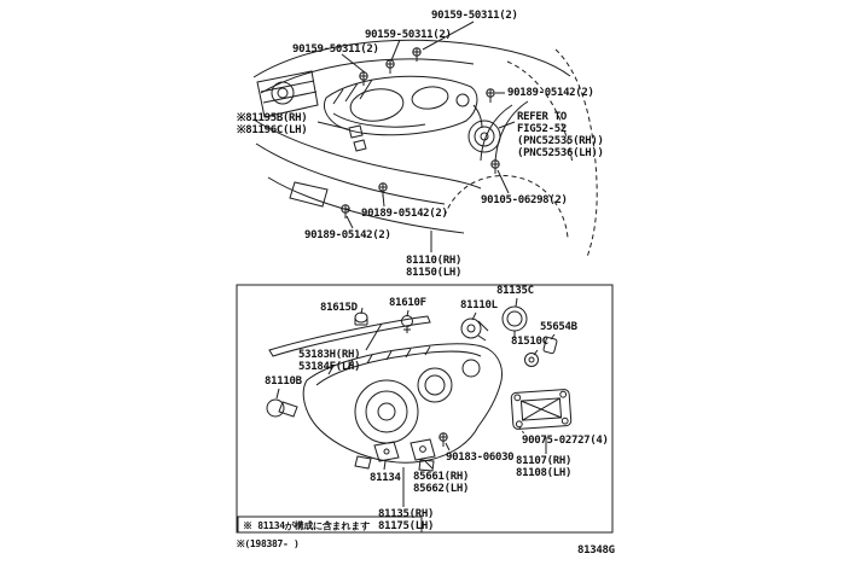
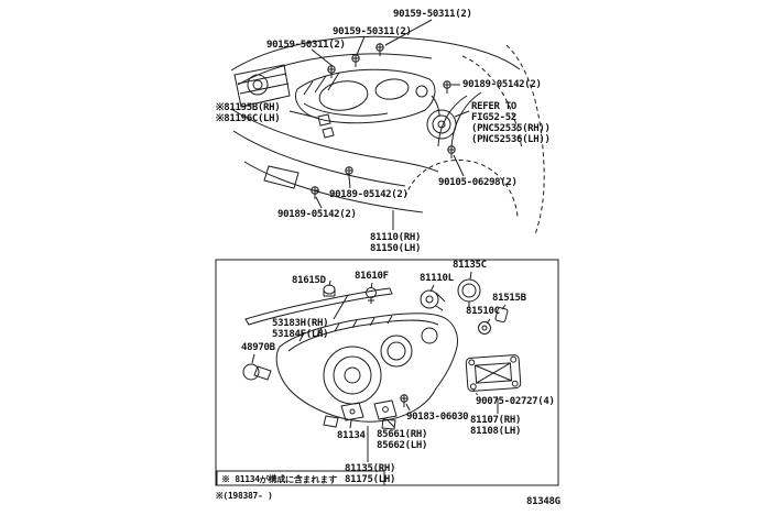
  90159-50311(2)
  90159-50311(2)
  90159-50311(2)
  90189-05142(2)
  ※81195B(RH)
  ※81196C(LH)
  REFER TO
  FIG52-52
  (PNC52535(RH))
  (PNC52536(LH))
  90105-06298(2)
  90189-05142(2)
  90189-05142(2)
  81110(RH)
  81150(LH)
  81135C
  81615D
  81610F
  81110L
- 55654B
+ 81515B
  81510C
  53183H(RH)
  53184F(LH)
- 81110B
+ 48970B
  90075-02727(4)
  90183-06030
  81107(RH)
  81108(LH)
  81134
  85661(RH)
  85662(LH)
  81135(RH)
  81175(LH)
  ※ 81134が構成に含まれます
  ※(198387- )
  81348G
